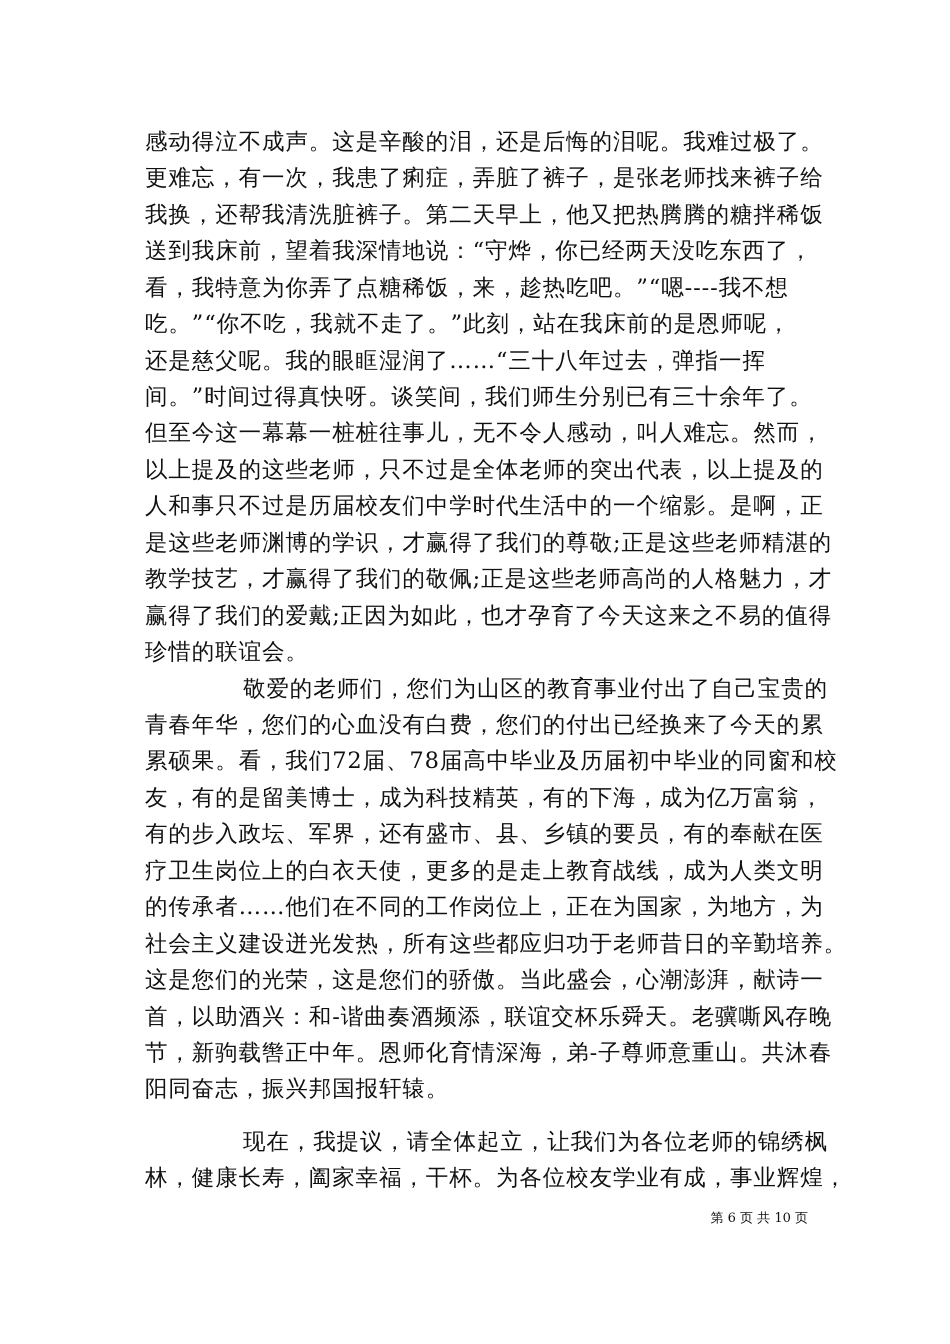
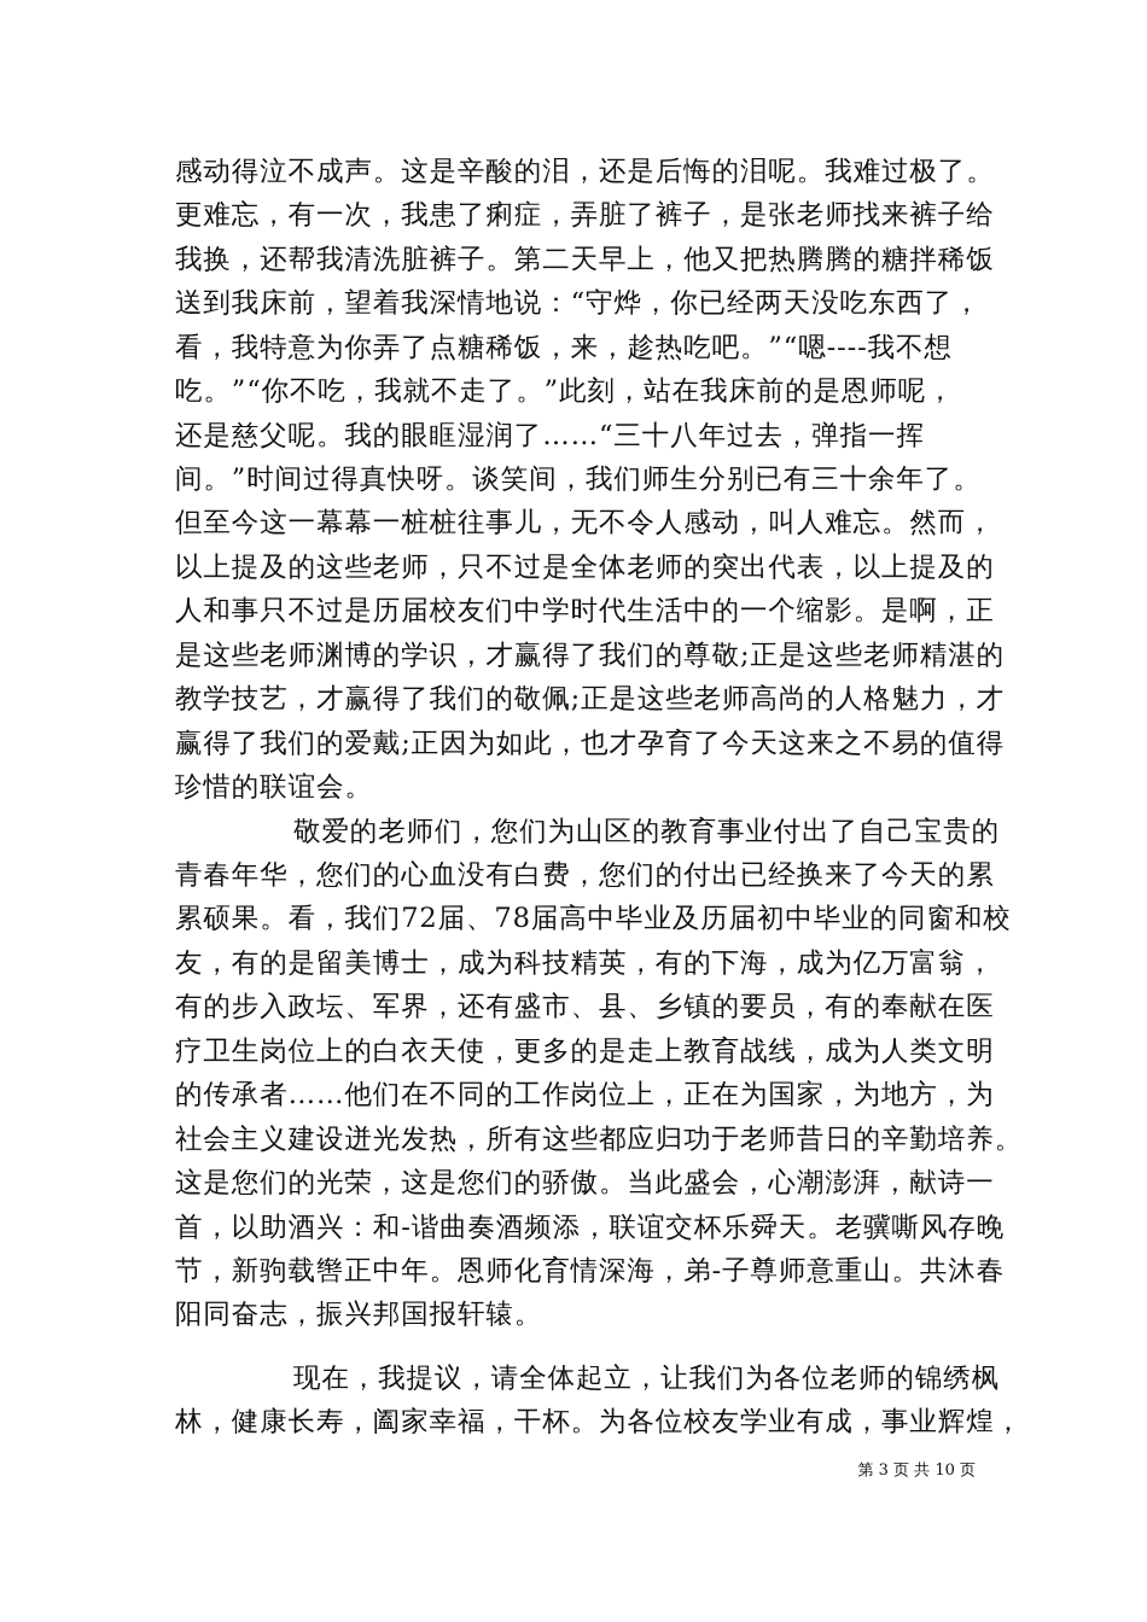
  感动得泣不成声。这是辛酸的泪，还是后悔的泪呢。我难过极了。
  更难忘，有一次，我患了痢症，弄脏了裤子，是张老师找来裤子给
  我换，还帮我清洗脏裤子。第二天早上，他又把热腾腾的糖拌稀饭
  送到我床前，望着我深情地说：“守烨，你已经两天没吃东西了，
  看，我特意为你弄了点糖稀饭，来，趁热吃吧。”“嗯----我不想
  吃。”“你不吃，我就不走了。”此刻，站在我床前的是恩师呢，
  还是慈父呢。我的眼眶湿润了……“三十八年过去，弹指一挥
  间。”时间过得真快呀。谈笑间，我们师生分别已有三十余年了。
  但至今这一幕幕一桩桩往事儿，无不令人感动，叫人难忘。然而，
  以上提及的这些老师，只不过是全体老师的突出代表，以上提及的
  人和事只不过是历届校友们中学时代生活中的一个缩影。是啊，正
  是这些老师渊博的学识，才赢得了我们的尊敬;正是这些老师精湛的
  教学技艺，才赢得了我们的敬佩;正是这些老师高尚的人格魅力，才
  赢得了我们的爱戴;正因为如此，也才孕育了今天这来之不易的值得
  珍惜的联谊会。
  敬爱的老师们，您们为山区的教育事业付出了自己宝贵的
  青春年华，您们的心血没有白费，您们的付出已经换来了今天的累
  累硕果。看，我们72届、78届高中毕业及历届初中毕业的同窗和校
  友，有的是留美博士，成为科技精英，有的下海，成为亿万富翁，
  有的步入政坛、军界，还有盛市、县、乡镇的要员，有的奉献在医
  疗卫生岗位上的白衣天使，更多的是走上教育战线，成为人类文明
  的传承者……他们在不同的工作岗位上，正在为国家，为地方，为
  社会主义建设迸光发热，所有这些都应归功于老师昔日的辛勤培养。
  这是您们的光荣，这是您们的骄傲。当此盛会，心潮澎湃，献诗一
  首，以助酒兴：和-谐曲奏酒频添，联谊交杯乐舜天。老骥嘶风存晚
  节，新驹载辔正中年。恩师化育情深海，弟-子尊师意重山。共沐春
  阳同奋志，振兴邦国报轩辕。
  现在，我提议，请全体起立，让我们为各位老师的锦绣枫
  林，健康长寿，阖家幸福，干杯。为各位校友学业有成，事业辉煌，
- 第 6 页 共 10 页
+ 第 3 页 共 10 页
